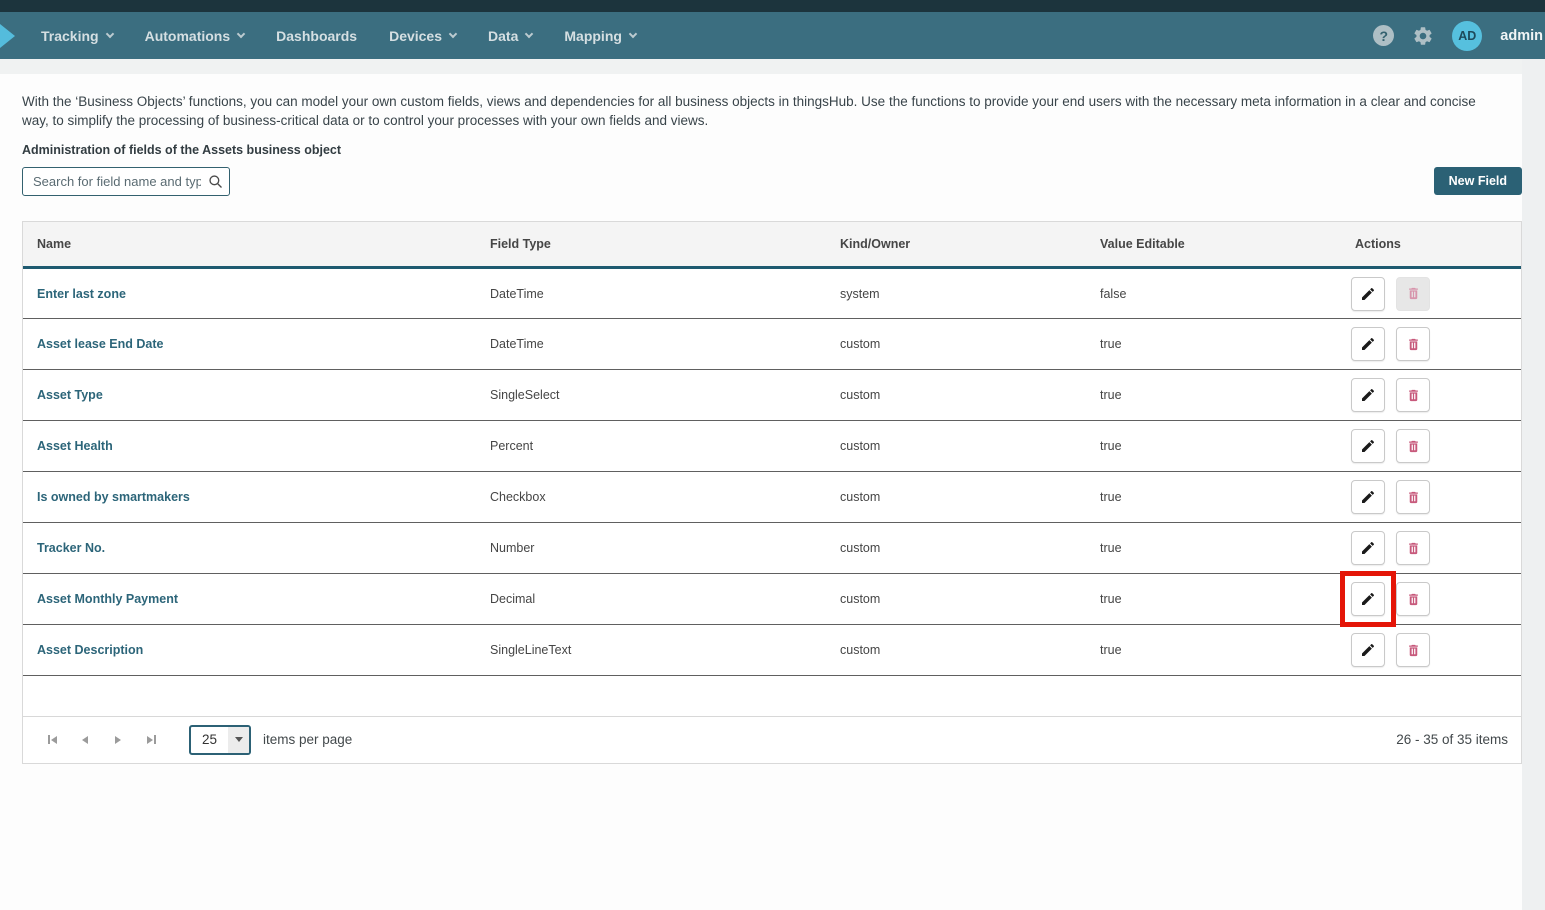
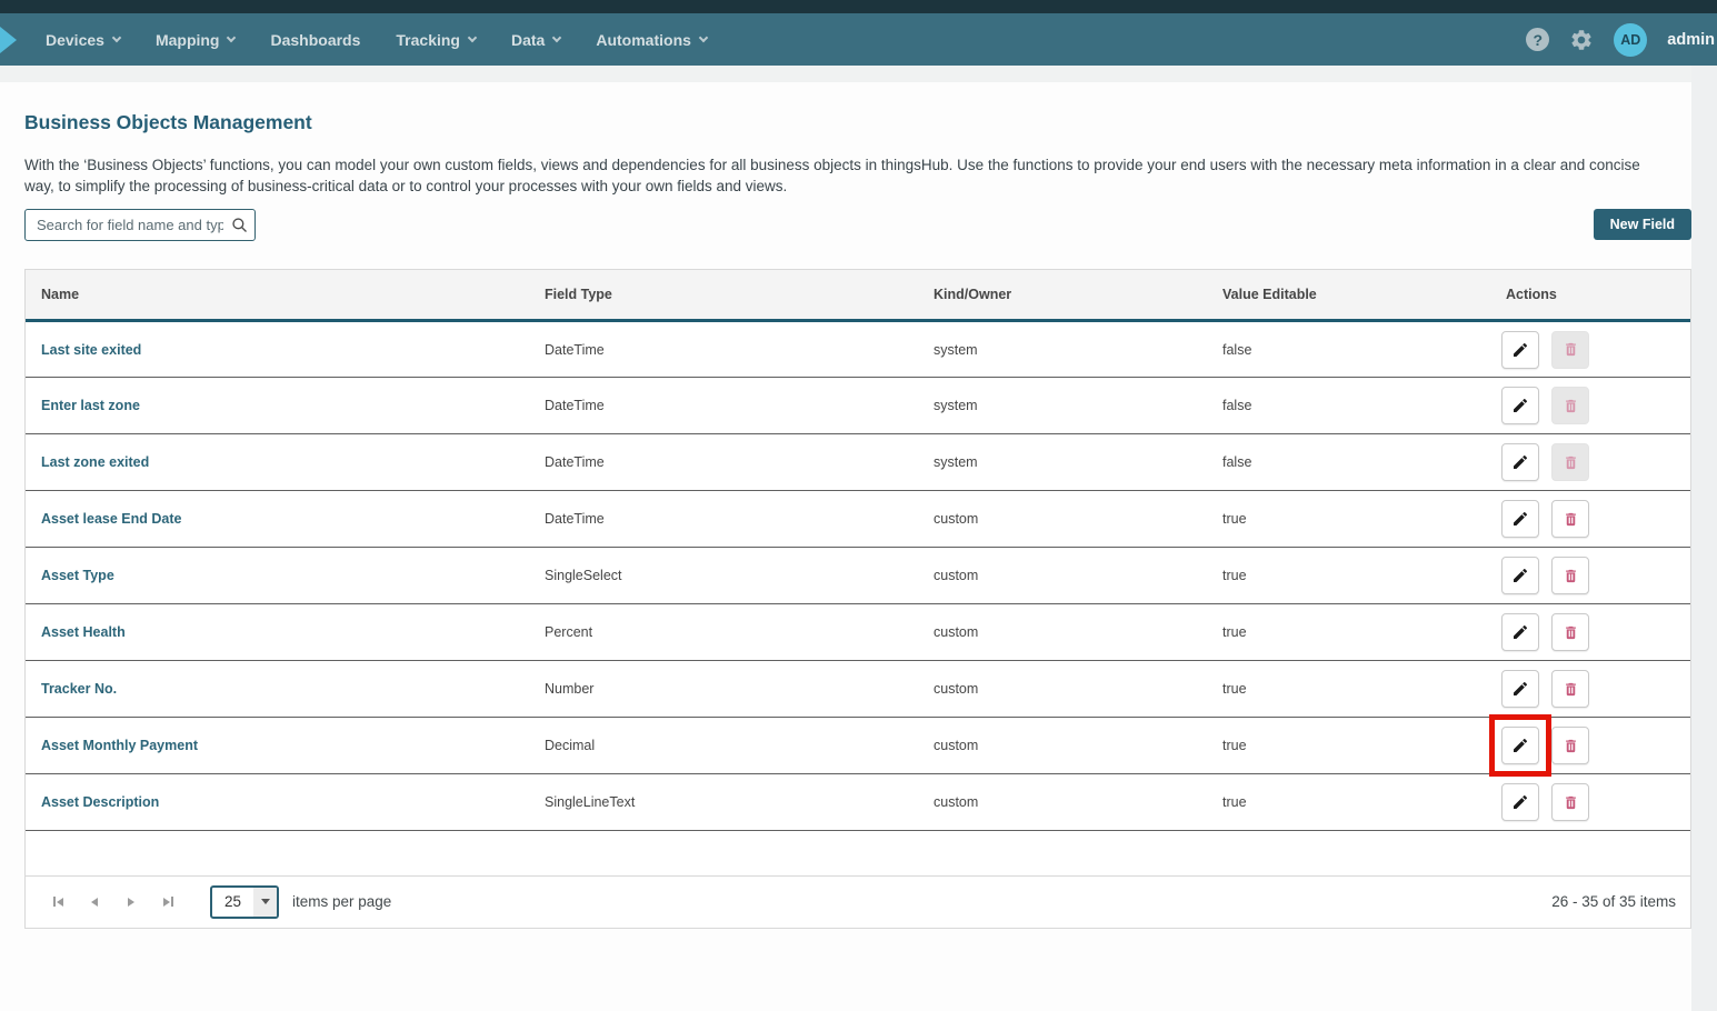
- Tracking
+ Devices
- Automations
+ Mapping
  Dashboards
- Devices
+ Tracking
  Data
- Mapping
+ Automations
  ?
  AD
  admin
+ Business Objects Management
  With the ‘Business Objects’ functions, you can model your own custom fields, views and dependencies for all business objects in thingsHub. Use the functions to provide your end users with the necessary meta information in a clear and concise way, to simplify the processing of business-critical data or to control your processes with your own fields and views.
- Administration of fields of the Assets business object
  Search for field name and typ
  New Field
  Name	Field Type	Kind/Owner	Value Editable	Actions
+ Last site exited	DateTime	system	false
  Enter last zone	DateTime	system	false
+ Last zone exited	DateTime	system	false
  Asset lease End Date	DateTime	custom	true
  Asset Type	SingleSelect	custom	true
  Asset Health	Percent	custom	true
- Is owned by smartmakers	Checkbox	custom	true
  Tracker No.	Number	custom	true
  Asset Monthly Payment	Decimal	custom	true
  Asset Description	SingleLineText	custom	true
  25
  items per page
  26 - 35 of 35 items
